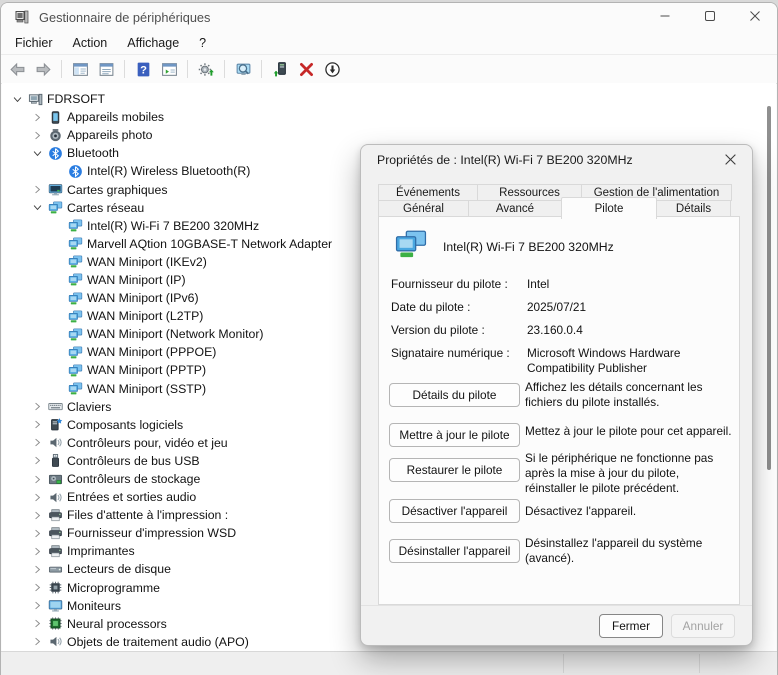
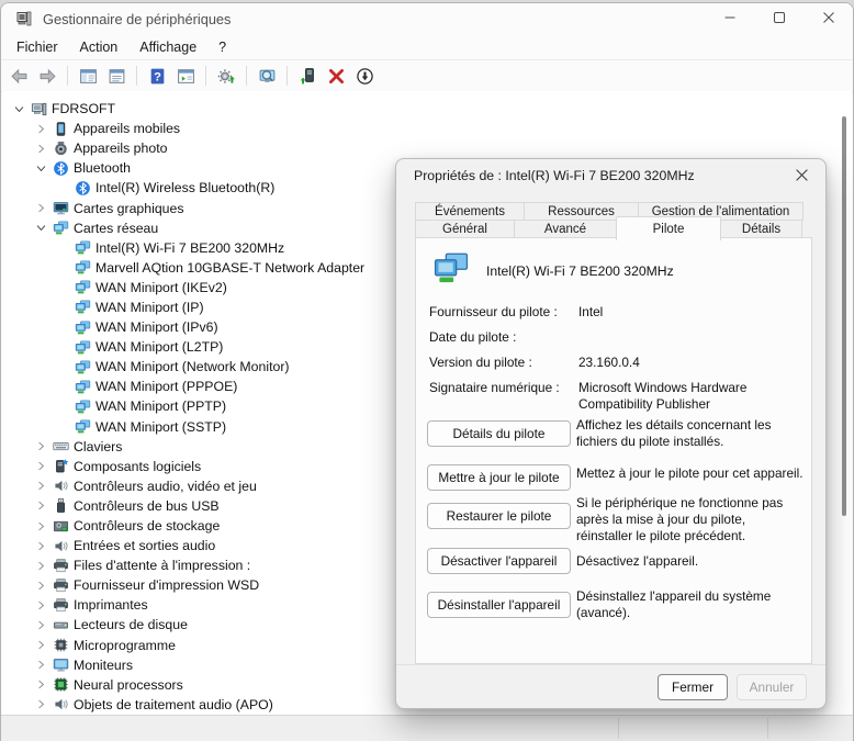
  Gestionnaire de périphériques
  Fichier
  Action
  Affichage
  ?
  ?
  FDRSOFT
  Appareils mobiles
  Appareils photo
  Bluetooth
  Intel(R) Wireless Bluetooth(R)
  Cartes graphiques
  Cartes réseau
  Intel(R) Wi-Fi 7 BE200 320MHz
  Marvell AQtion 10GBASE-T Network Adapter
  WAN Miniport (IKEv2)
  WAN Miniport (IP)
  WAN Miniport (IPv6)
  WAN Miniport (L2TP)
  WAN Miniport (Network Monitor)
  WAN Miniport (PPPOE)
  WAN Miniport (PPTP)
  WAN Miniport (SSTP)
  Claviers
  Composants logiciels
- Contrôleurs pour, vidéo et jeu
+ Contrôleurs audio, vidéo et jeu
  Contrôleurs de bus USB
  Contrôleurs de stockage
  Entrées et sorties audio
  Files d'attente à l'impression :
  Fournisseur d'impression WSD
  Imprimantes
  Lecteurs de disque
  Microprogramme
  Moniteurs
  Neural processors
  Objets de traitement audio (APO)
  Propriétés de : Intel(R) Wi-Fi 7 BE200 320MHz
  Événements
  Ressources
  Gestion de l'alimentation
  Général
  Avancé
  Pilote
  Détails
  Intel(R) Wi-Fi 7 BE200 320MHz
  Fournisseur du pilote :
  Intel
  Date du pilote :
- 2025/07/21
  Version du pilote :
  23.160.0.4
  Signataire numérique :
  Microsoft Windows Hardware Compatibility Publisher
  Détails du pilote
  Mettre à jour le pilote
  Restaurer le pilote
  Désactiver l'appareil
  Désinstaller l'appareil
  Affichez les détails concernant les fichiers du pilote installés.
  Mettez à jour le pilote pour cet appareil.
  Si le périphérique ne fonctionne pas après la mise à jour du pilote, réinstaller le pilote précédent.
  Désactivez l'appareil.
  Désinstallez l'appareil du système (avancé).
  Fermer
  Annuler
